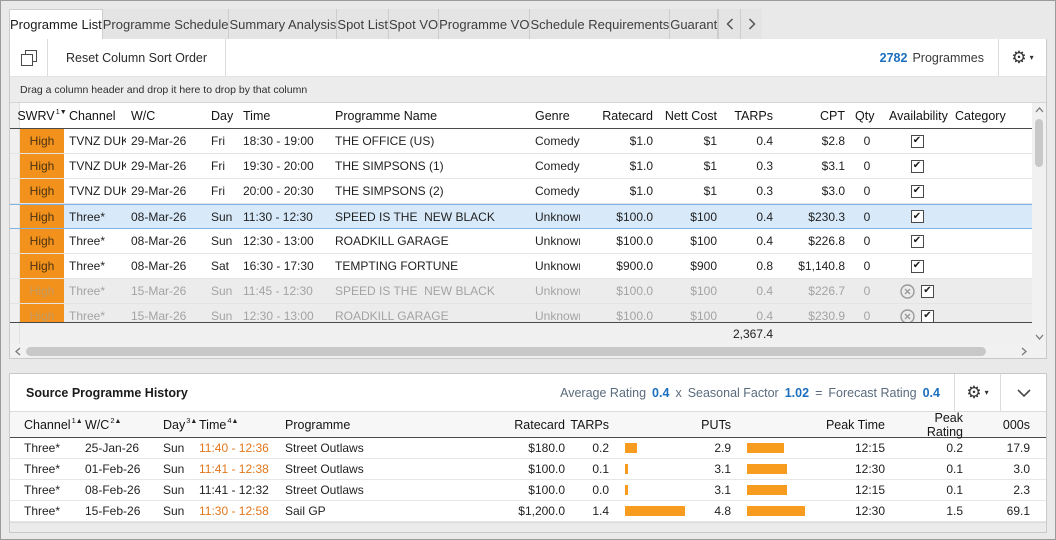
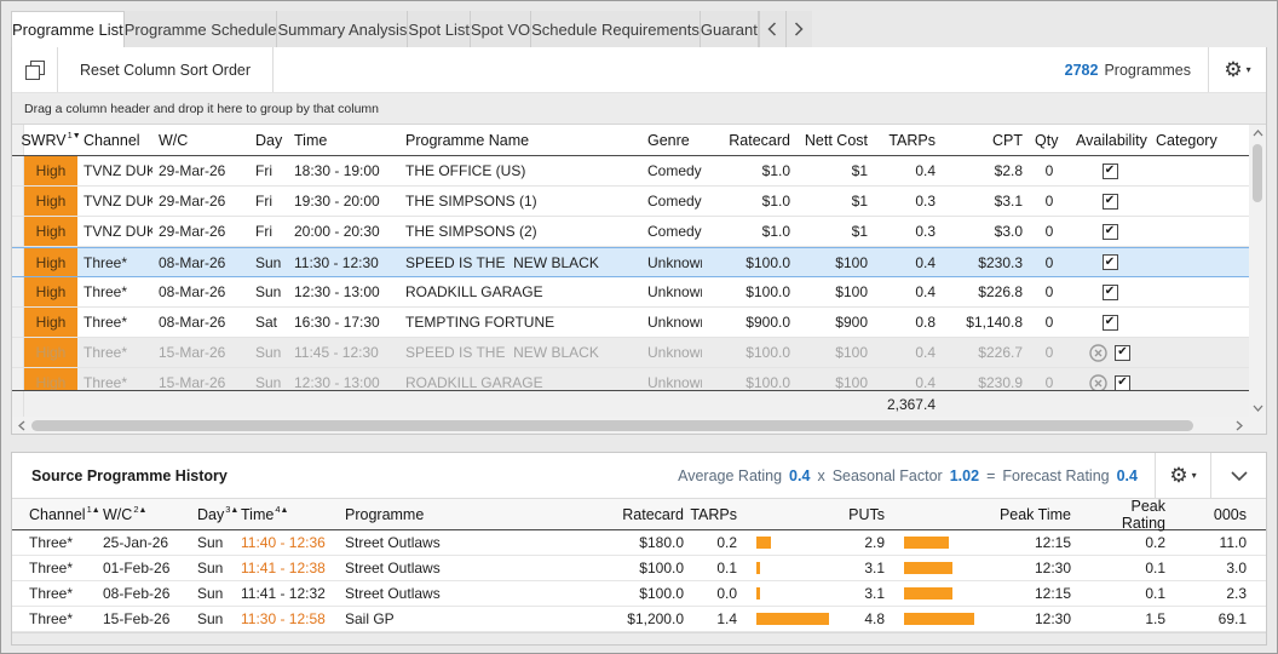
  Programme List
  Programme Schedule
  Summary Analysis
  Spot List
  Spot VO
- Programme VO
  Schedule Requirements
  Guarant
  Reset Column Sort Order
  2782
  Programmes
  ⚙
  ▾
- Drag a column header and drop it here to drop by that column
+ Drag a column header and drop it here to group by that column
  SWRV
  1
  Channel
  W/C
  Day
  Time
  Programme Name
  Genre
  Ratecard
  Nett Cost
  TARPs
  CPT
  Qty
  Availability
  Category
  High
  TVNZ DUK
  29-Mar-26
  Fri
  18:30 - 19:00
  THE OFFICE (US)
  Comedy
  $1.0
  $1
  0.4
  $2.8
  0
  ✔
  High
  TVNZ DUK
  29-Mar-26
  Fri
  19:30 - 20:00
  THE SIMPSONS (1)
  Comedy
  $1.0
  $1
  0.3
  $3.1
  0
  ✔
  High
  TVNZ DUK
  29-Mar-26
  Fri
  20:00 - 20:30
  THE SIMPSONS (2)
  Comedy
  $1.0
  $1
  0.3
  $3.0
  0
  ✔
  High
  Three*
  08-Mar-26
  Sun
  11:30 - 12:30
  SPEED IS THE NEW BLACK
  Unknow
  $100.0
  $100
  0.4
  $230.3
  0
  ✔
  High
  Three*
  08-Mar-26
  Sun
  12:30 - 13:00
  ROADKILL GARAGE
  Unknow
  $100.0
  $100
  0.4
  $226.8
  0
  ✔
  High
  Three*
  08-Mar-26
  Sat
  16:30 - 17:30
  TEMPTING FORTUNE
  Unknow
  $900.0
  $900
  0.8
  $1,140.8
  0
  ✔
  High
  Three*
  15-Mar-26
  Sun
  11:45 - 12:30
  SPEED IS THE NEW BLACK
  Unknow
  $100.0
  $100
  0.4
  $226.7
  0
  ✔
  High
  Three*
  15-Mar-26
  Sun
  12:30 - 13:00
  ROADKILL GARAGE
  Unknow
  $100.0
  $100
  0.4
  $230.9
  0
  ✔
  2,367.4
  Source Programme History
  Average Rating
  0.4
  x
  Seasonal Factor
  1.02
  =
  Forecast Rating
  0.4
  ⚙
  ▾
  Channel
  1
  W/C
  2
  Day
  3
  Time
  4
  Programme
  Ratecard
  TARPs
  PUTs
  Peak Time
  Peak Rating
  000s
  Three*
  25-Jan-26
  Sun
  11:40 - 12:36
  Street Outlaws
  $180.0
  0.2
  2.9
  12:15
  0.2
- 17.9
+ 11.0
  Three*
  01-Feb-26
  Sun
  11:41 - 12:38
  Street Outlaws
  $100.0
  0.1
  3.1
  12:30
  0.1
  3.0
  Three*
  08-Feb-26
  Sun
  11:41 - 12:32
  Street Outlaws
  $100.0
  0.0
  3.1
  12:15
  0.1
  2.3
  Three*
  15-Feb-26
  Sun
  11:30 - 12:58
  Sail GP
  $1,200.0
  1.4
  4.8
  12:30
  1.5
  69.1
